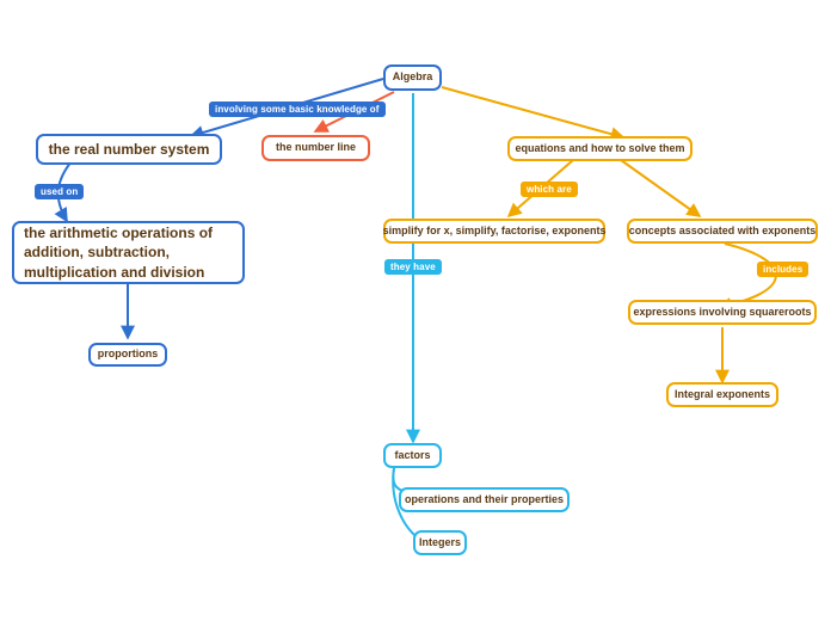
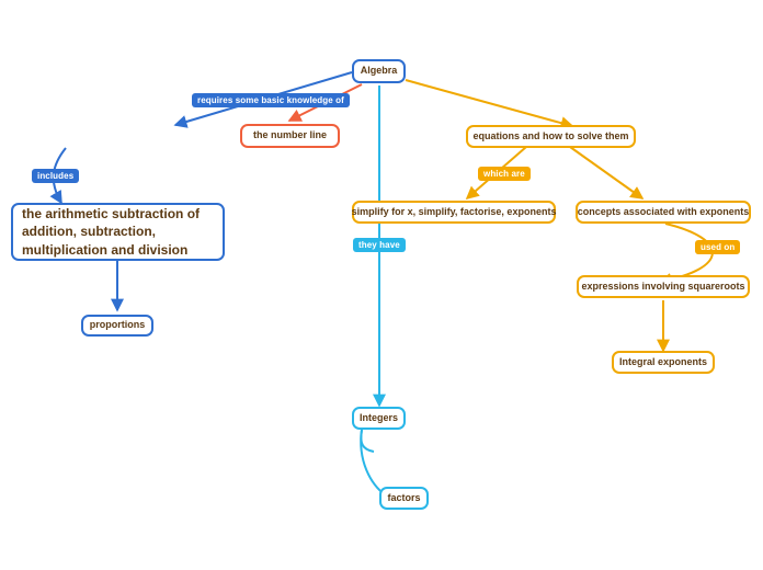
  Algebra
- the real number system
  the number line
- the arithmetic operations of addition, subtraction, multiplication and division
+ the arithmetic subtraction of addition, subtraction, multiplication and division
  proportions
  equations and how to solve them
  simplify for x, simplify, factorise, exponents
  concepts associated with exponents
  expressions involving squareroots
  Integral exponents
- factors
+ Integers
- operations and their properties
- Integers
+ factors
- involving some basic knowledge of
+ requires some basic knowledge of
- used on
+ includes
  which are
  they have
- includes
+ used on
